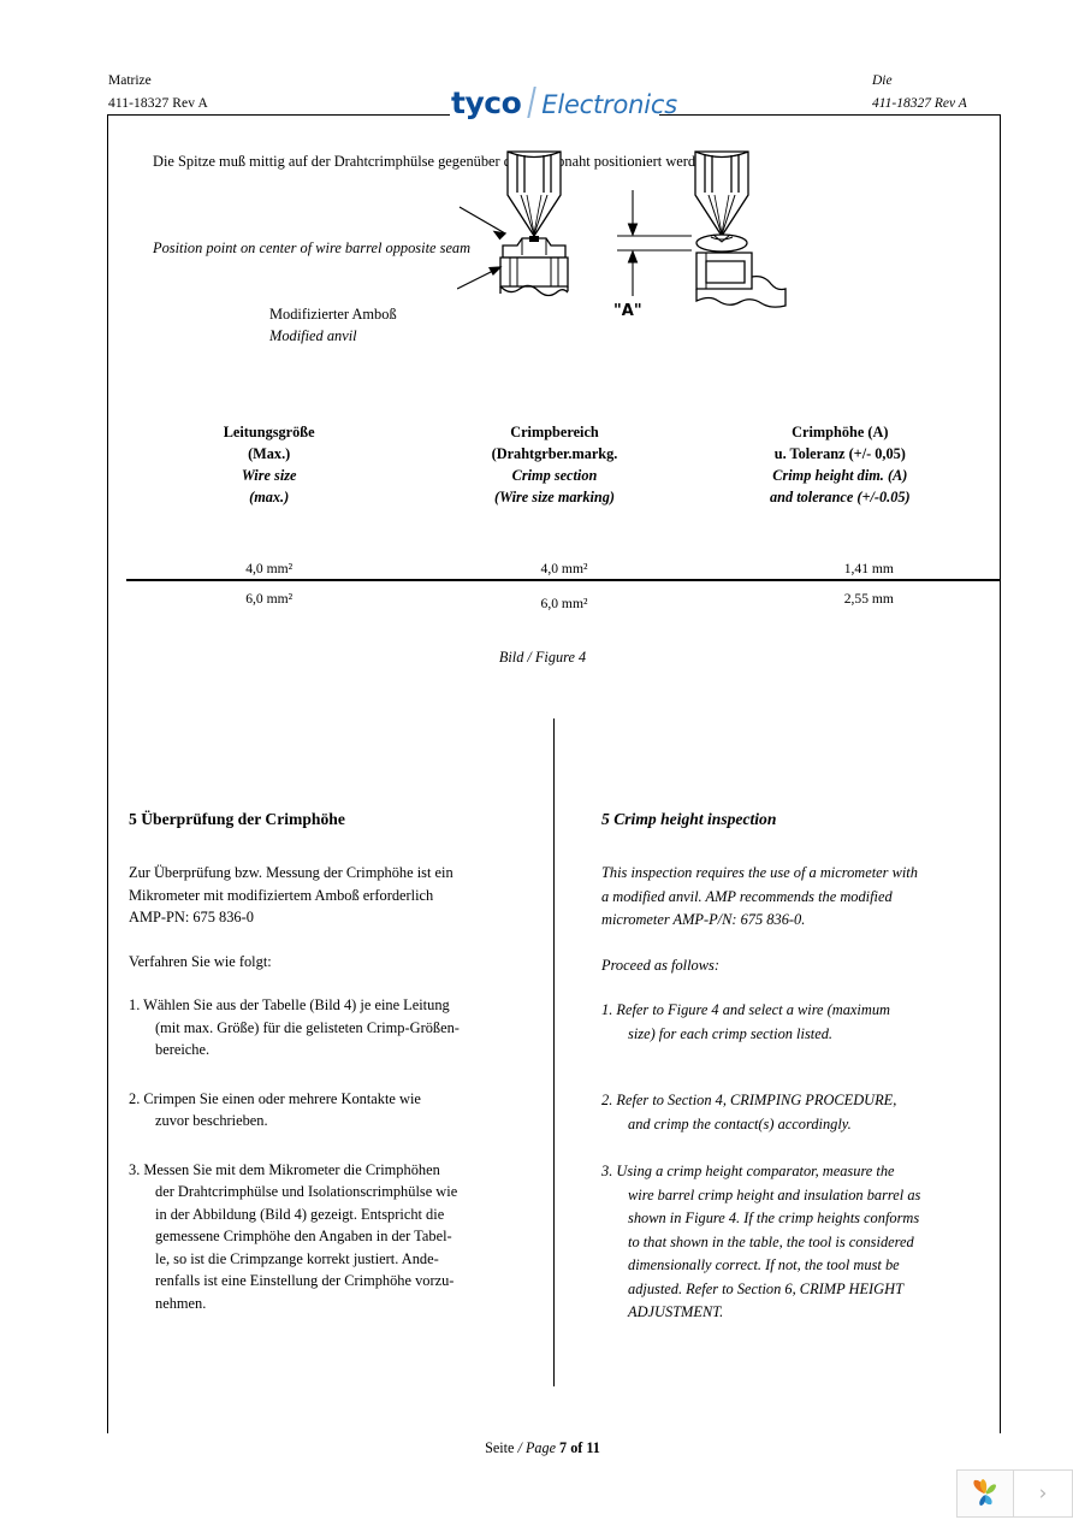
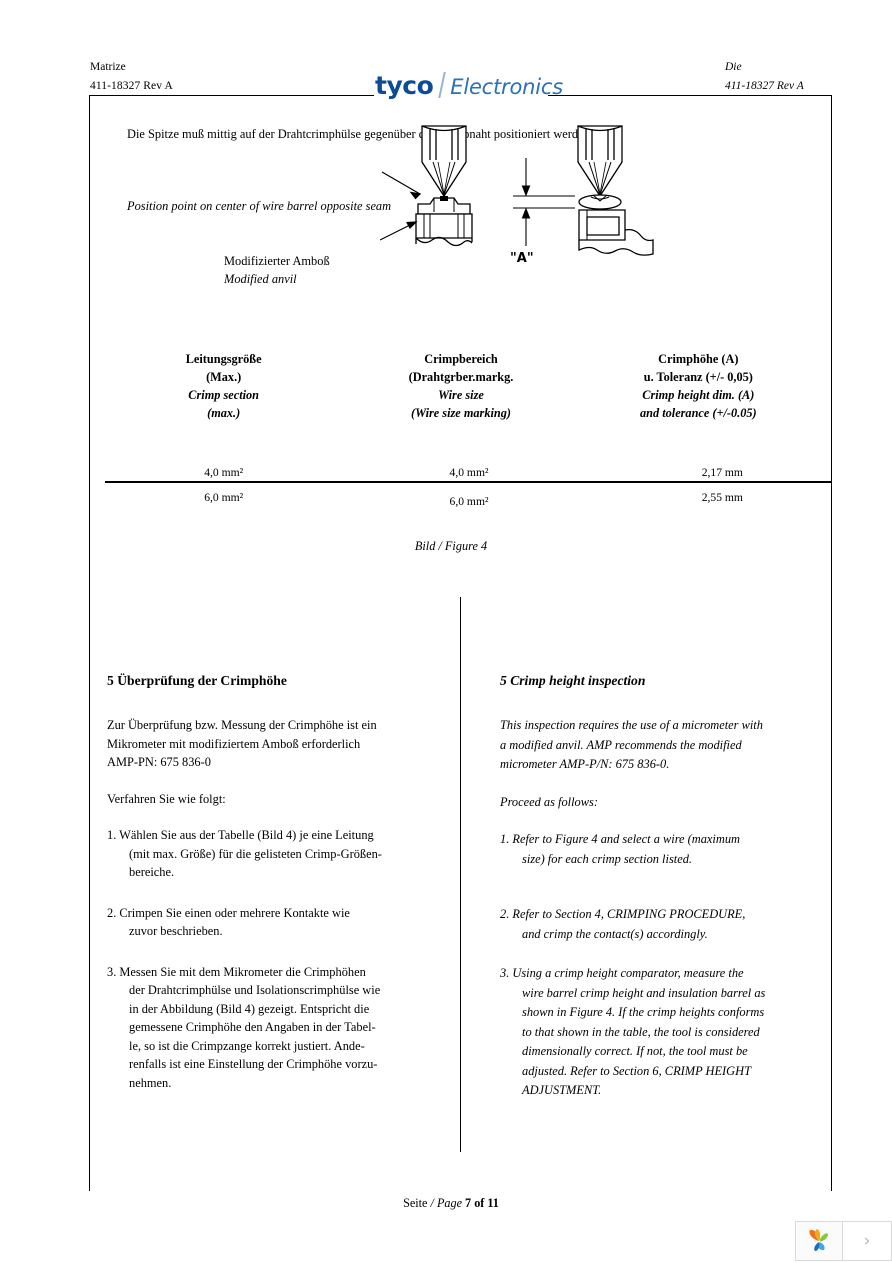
  Matrize
  411-18327 Rev A
  tyco
  Electronics
  Die
  411-18327 Rev A
  Die Spitze muß mittig auf der Drahtcrimphülse gegenübernaht positioniert werd
  Position point on center of wire barrel opposite seam
  Modifizierter Amboß
  Modified anvil
  "A"
  Leitungsgröße
  (Max.)
- Wire size
+ Crimp section
  (max.)
  Crimpbereich
  (Drahtgrber.markg.
- Crimp section
+ Wire size
  (Wire size marking)
  Crimphöhe (A)
  u. Toleranz (+/- 0,05)
  Crimp height dim. (A)
  and tolerance (+/-0.05)
  4,0 mm²
  4,0 mm²
- 1,41 mm
+ 2,17 mm
  6,0 mm²
  6,0 mm²
  2,55 mm
  Bild / Figure 4
  5 Überprüfung der Crimphöhe
  Zur Überprüfung bzw. Messung der Crimphöhe ist ein
  Mikrometer mit modifiziertem Amboß erforderlich
  AMP-PN: 675 836-0
  Verfahren Sie wie folgt:
  1. Wählen Sie aus der Tabelle (Bild 4) je eine Leitung
  (mit max. Größe) für die gelisteten Crimp-Größen-
  bereiche.
  2. Crimpen Sie einen oder mehrere Kontakte wie
  zuvor beschrieben.
  3. Messen Sie mit dem Mikrometer die Crimphöhen
  der Drahtcrimphülse und Isolationscrimphülse wie
  in der Abbildung (Bild 4) gezeigt. Entspricht die
  gemessene Crimphöhe den Angaben in der Tabel-
  le, so ist die Crimpzange korrekt justiert. Ande-
  renfalls ist eine Einstellung der Crimphöhe vorzu-
  nehmen.
  5 Crimp height inspection
  This inspection requires the use of a micrometer with
  a modified anvil. AMP recommends the modified
  micrometer AMP-P/N: 675 836-0.
  Proceed as follows:
  1. Refer to Figure 4 and select a wire (maximum
  size) for each crimp section listed.
  2. Refer to Section 4, CRIMPING PROCEDURE,
  and crimp the contact(s) accordingly.
  3. Using a crimp height comparator, measure the
  wire barrel crimp height and insulation barrel as
  shown in Figure 4. If the crimp heights conforms
  to that shown in the table, the tool is considered
  dimensionally correct. If not, the tool must be
  adjusted. Refer to Section 6, CRIMP HEIGHT
  ADJUSTMENT.
  Seite / Page 7 of 11
  ›
